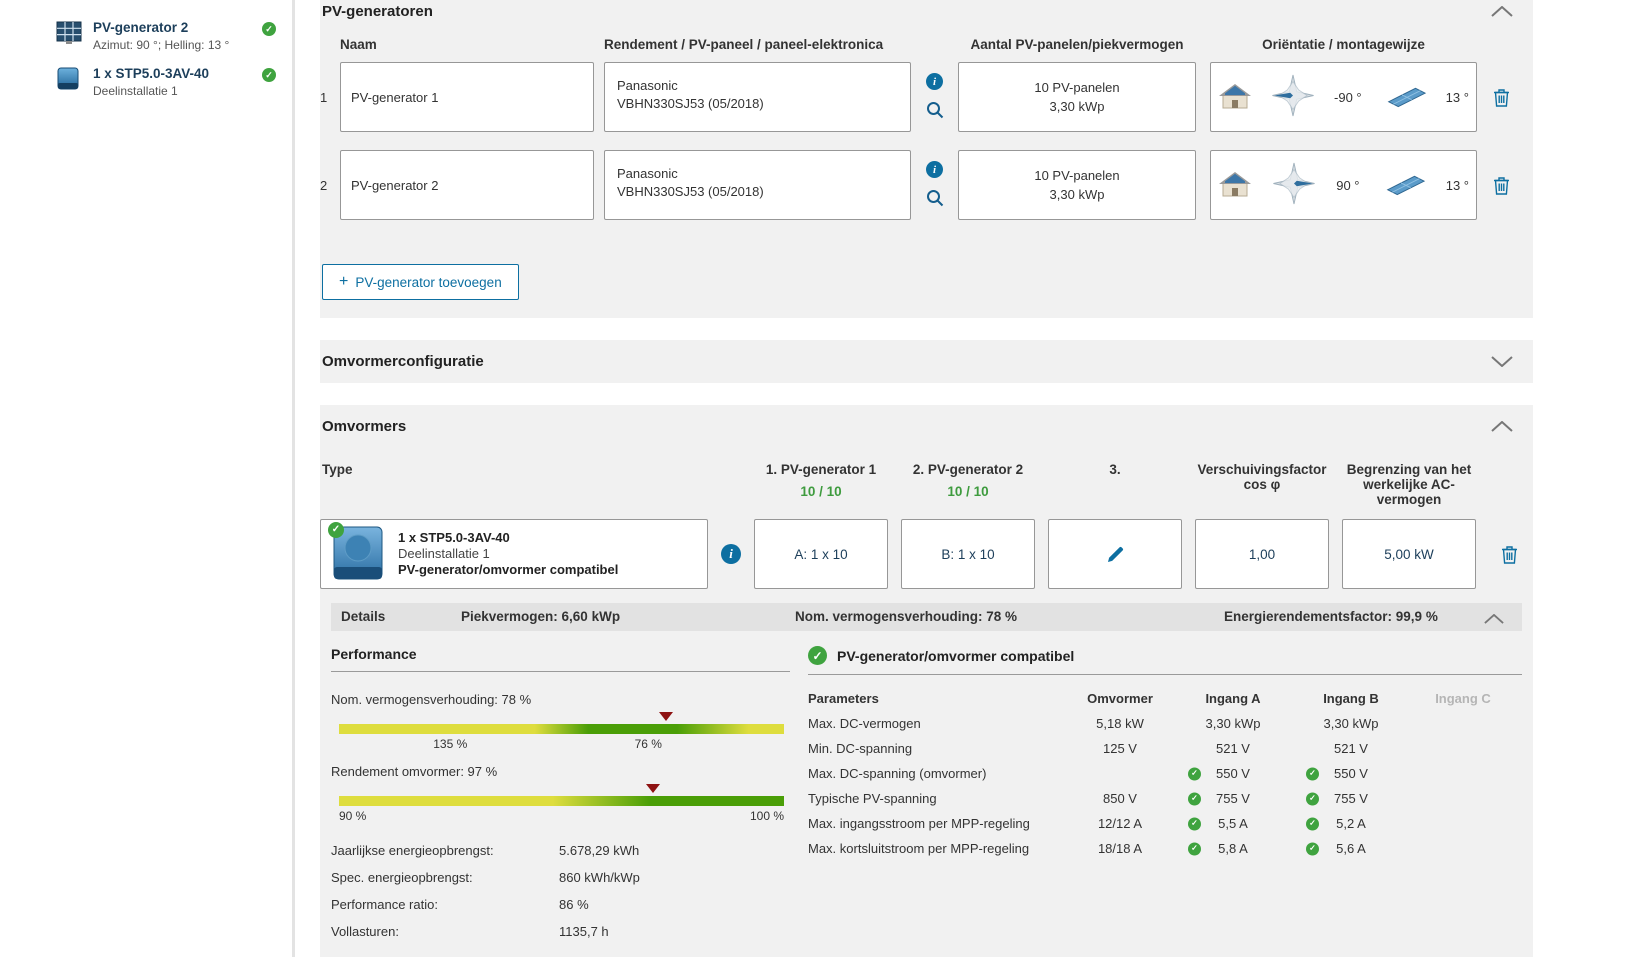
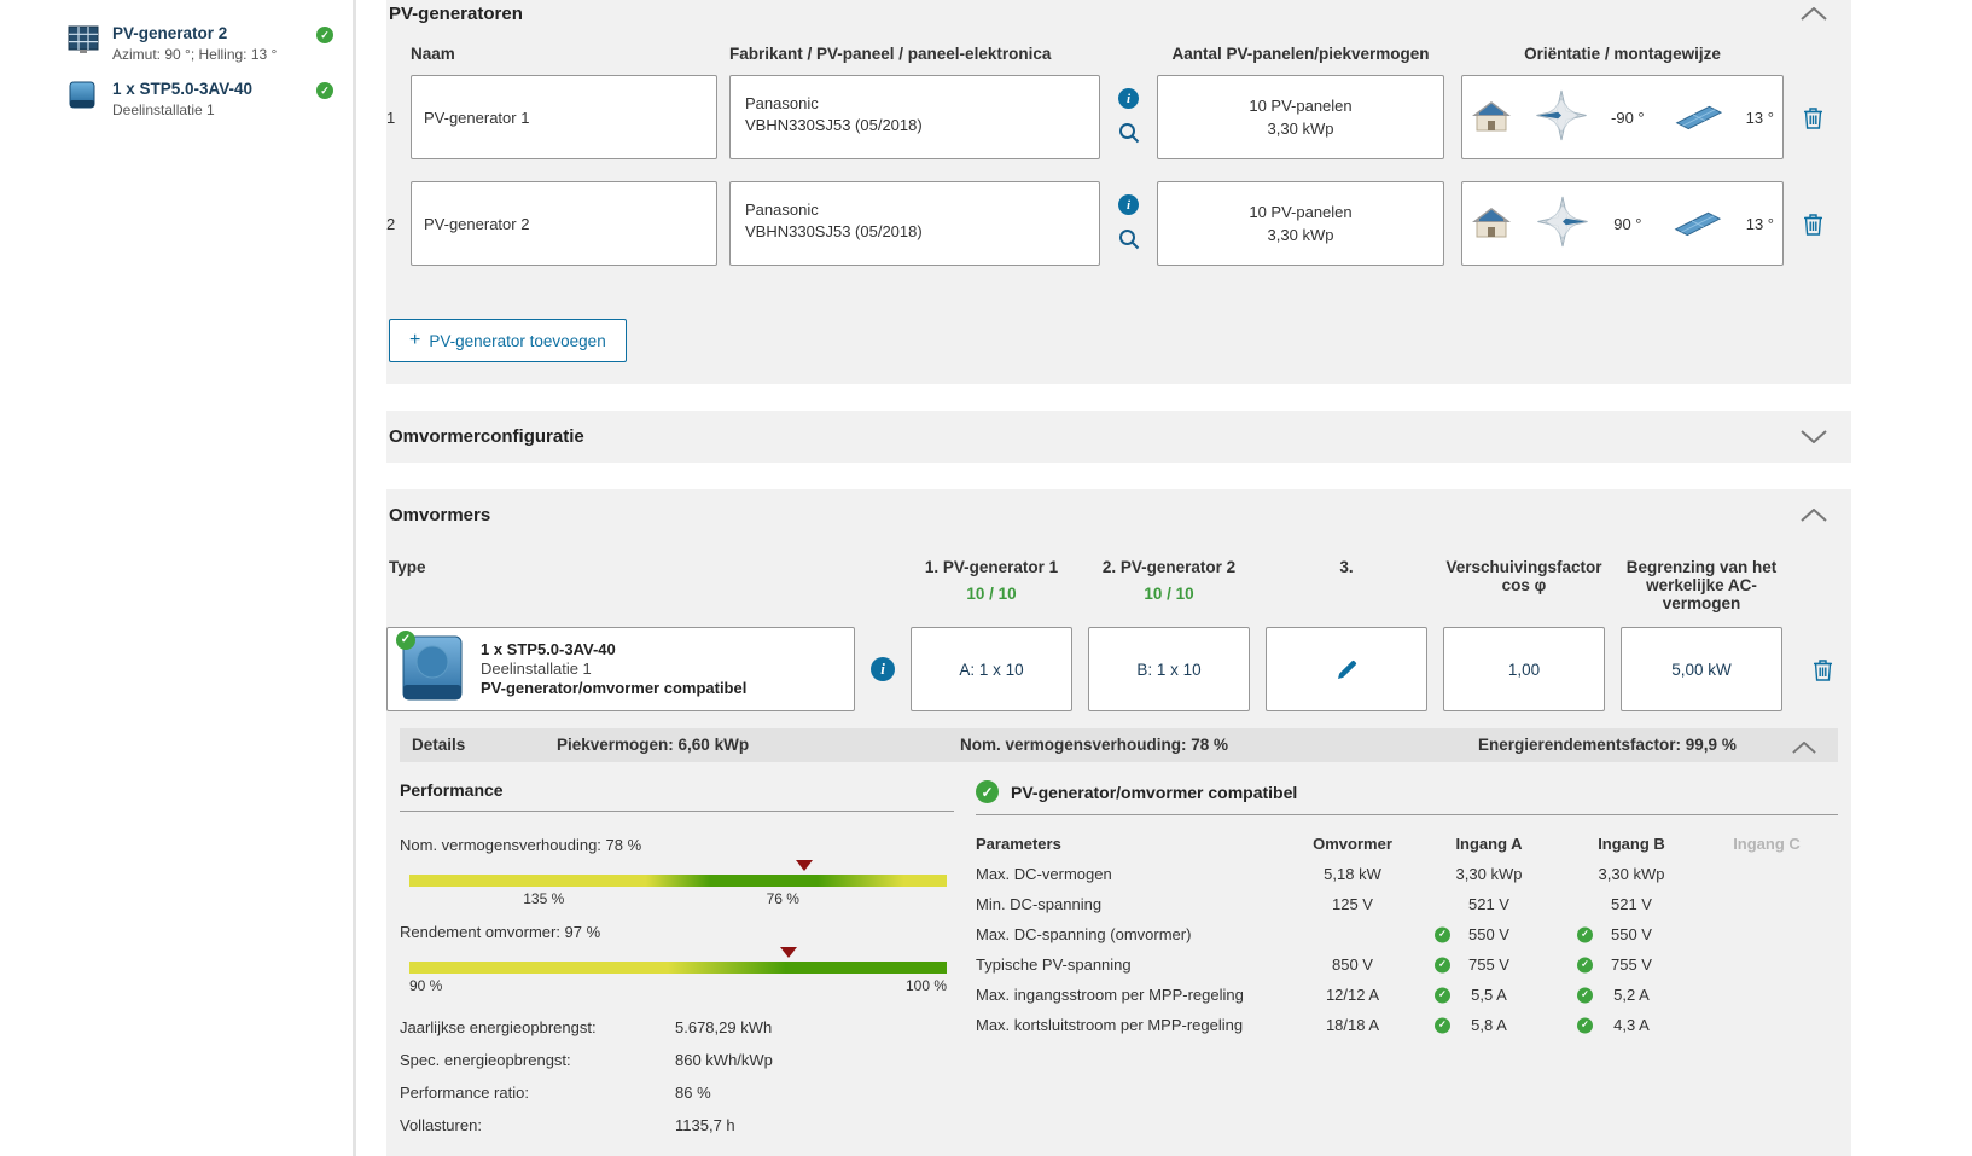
  PV-generator 2
  Azimut: 90 °; Helling: 13 °
  ✓
  1 x STP5.0-3AV-40
  Deelinstallatie 1
  ✓
  PV-generatoren
  Naam
- Rendement / PV-paneel / paneel-elektronica
+ Fabrikant / PV-paneel / paneel-elektronica
  Aantal PV-panelen/piekvermogen
  Oriëntatie / montagewijze
  1
  PV-generator 1
  Panasonic
  VBHN330SJ53 (05/2018)
  i
  10 PV-panelen
  3,30 kWp
  -90 °
  13 °
  2
  PV-generator 2
  Panasonic
  VBHN330SJ53 (05/2018)
  i
  10 PV-panelen
  3,30 kWp
  90 °
  13 °
  +
  PV-generator toevoegen
  Omvormerconfiguratie
  Omvormers
  Type
  1. PV-generator 1
  10 / 10
  2. PV-generator 2
  10 / 10
  3.
  Verschuivingsfactor cos φ
  Begrenzing van het werkelijke AC-vermogen
  ✓
  1 x STP5.0-3AV-40
  Deelinstallatie 1
  PV-generator/omvormer compatibel
  i
  A: 1 x 10
  B: 1 x 10
  1,00
  5,00 kW
  Details
  Piekvermogen: 6,60 kWp
  Nom. vermogensverhouding: 78 %
  Energierendementsfactor: 99,9 %
  Performance
  Nom. vermogensverhouding: 78 %
  135 %
  76 %
  Rendement omvormer: 97 %
  90 %
  100 %
  Jaarlijkse energieopbrengst:
  5.678,29 kWh
  Spec. energieopbrengst:
  860 kWh/kWp
  Performance ratio:
  86 %
  Vollasturen:
  1135,7 h
  ✓
  PV-generator/omvormer compatibel
  Parameters
  Omvormer
  Ingang A
  Ingang B
  Ingang C
  Max. DC-vermogen
  5,18 kW
  3,30 kWp
  3,30 kWp
  Min. DC-spanning
  125 V
  521 V
  521 V
  Max. DC-spanning (omvormer)
  ✓
  550 V
  ✓
  550 V
  Typische PV-spanning
  850 V
  ✓
  755 V
  ✓
  755 V
  Max. ingangsstroom per MPP-regeling
  12/12 A
  ✓
  5,5 A
  ✓
  5,2 A
  Max. kortsluitstroom per MPP-regeling
  18/18 A
  ✓
  5,8 A
  ✓
- 5,6 A
+ 4,3 A
